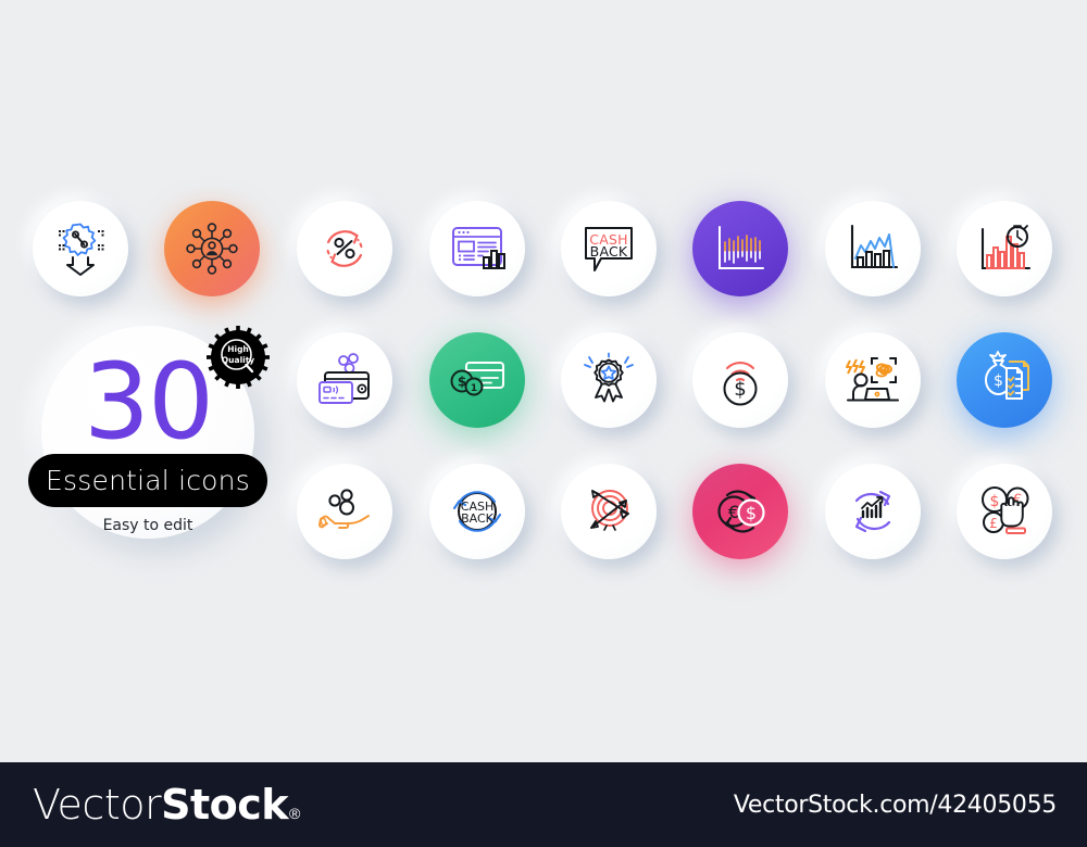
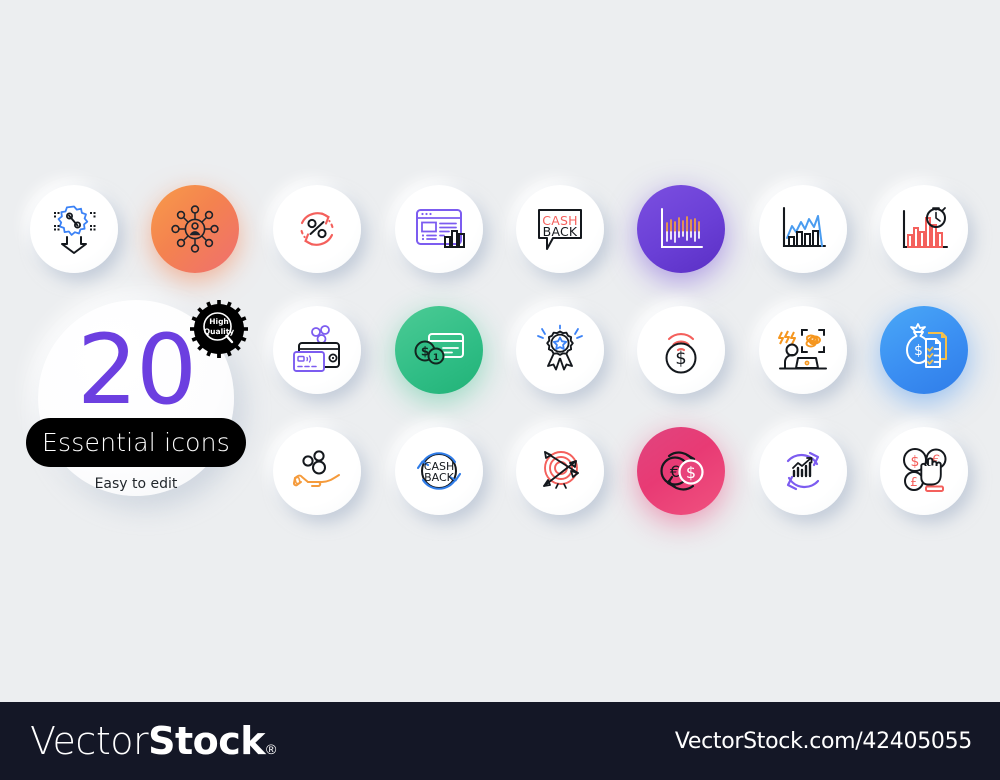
  CASH
  BACK
- 30
+ 20
  Essential icons
  Easy to edit
  High
  Quality
  $
  1
  $
  $
  CASH
  BACK
  €
  $
  $
  £
  Vector
  Stock
  ®
  VectorStock.com/42405055
